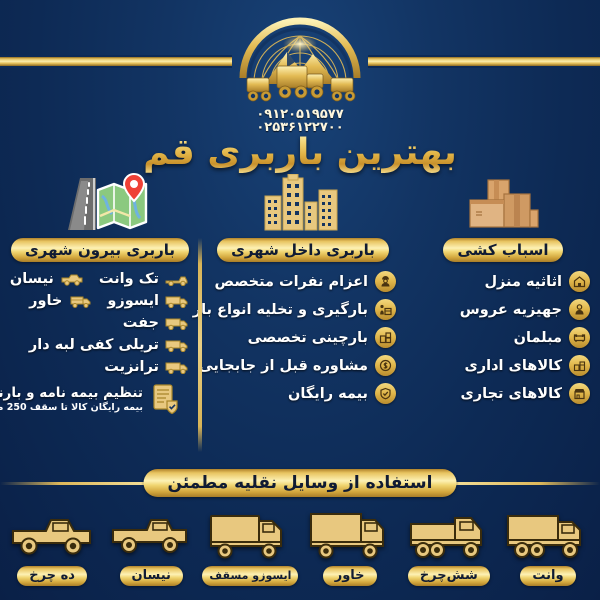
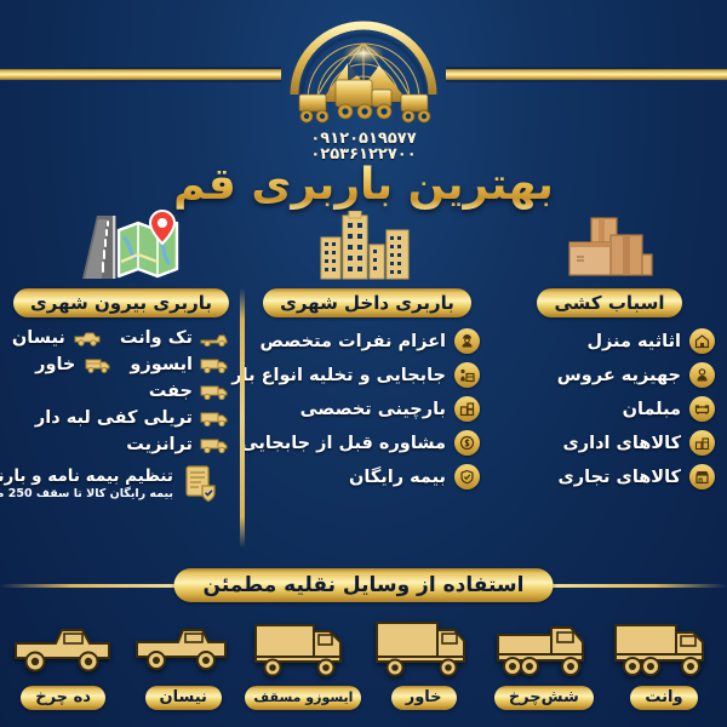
  ۰۹۱۲۰۵۱۹۵۷۷
  ۰۲۵۳۶۱۲۲۷۰۰
  بهترین باربری قم
  اسباب کشی
  اثاثیه منزل
  جهیزیه عروس
  مبلمان
  کالاهای اداری
  کالاهای تجاری
  باربری داخل شهری
  اعزام نفرات متخصص
- بارگیری و تخلیه انواع بار
+ جابجایی و تخلیه انواع بار
  بارچینی تخصصی
  مشاوره قبل از جابجایی
  بیمه رایگان
  باربری بیرون شهری
  تک وانت
  نیسان
  ایسوزو
  خاور
  جفت
  تریلی کفی لبه دار
  ترانزیت
  تنظیم بیمه نامه و بارن
  بیمه رایگان کالا تا سقف 250 م
  استفاده از وسایل نقلیه مطمئن
  وانت
  شش‌چرخ
  خاور
  ایسوزو مسقف
  نیسان
  ده چرخ
